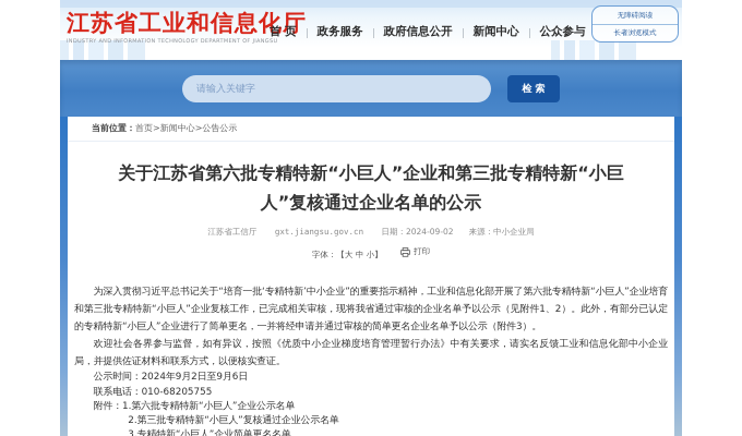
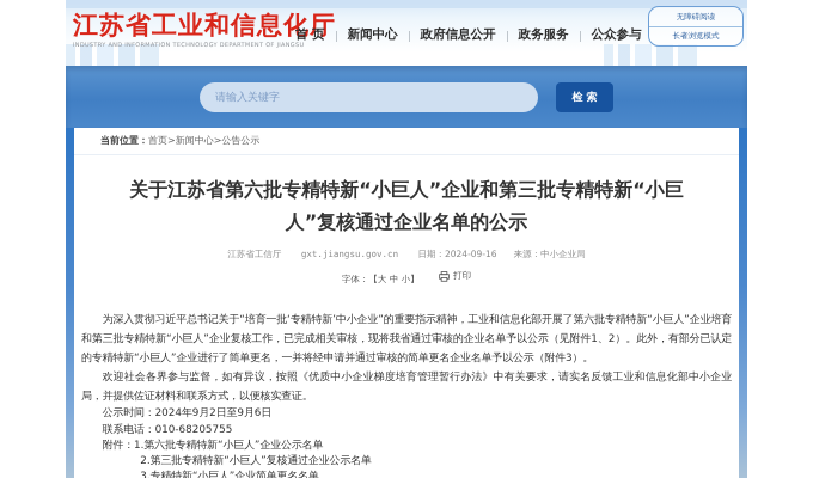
  江苏省工业和信息化厅
  首 页
- 政务服务
+ 新闻中心
  政府信息公开
- 新闻中心
+ 政务服务
  公众参与
  无障碍阅读
  长者浏览模式
  请输入关键字
  检索
  当前位置：首页>新闻中心>公告公示
  关于江苏省第六批专精特新“小巨人”企业和第三批专精特新“小巨人”复核通过企业名单的公示
- 江苏省工信厅 gxt.jiangsu.gov.cn 日期：2024-09-02 来源：中小企业局
+ 江苏省工信厅 gxt.jiangsu.gov.cn 日期：2024-09-16 来源：中小企业局
  字体：【大 中 小】
  打印
  为深入贯彻习近平总书记关于“培育一批‘专精特新’中小企业”的重要指示精神，工业和信息化部开展了第六批专精特新“小巨人”企业培育和第三批专精特新“小巨人”企业复核工作，已完成相关审核，现将我省通过审核的企业名单予以公示（见附件1、2）。此外，有部分已认定的专精特新“小巨人”企业进行了简单更名，一并将经申请并通过审核的简单更名企业名单予以公示（附件3）。
  欢迎社会各界参与监督，如有异议，按照《优质中小企业梯度培育管理暂行办法》中有关要求，请实名反馈工业和信息化部中小企业局，并提供佐证材料和联系方式，以便核实查证。
  公示时间：2024年9月2日至9月6日
  联系电话：010-68205755
  附件：1.第六批专精特新“小巨人”企业公示名单
  2.第三批专精特新“小巨人”复核通过企业公示名单
  3.专精特新“小巨人”企业简单更名名单
